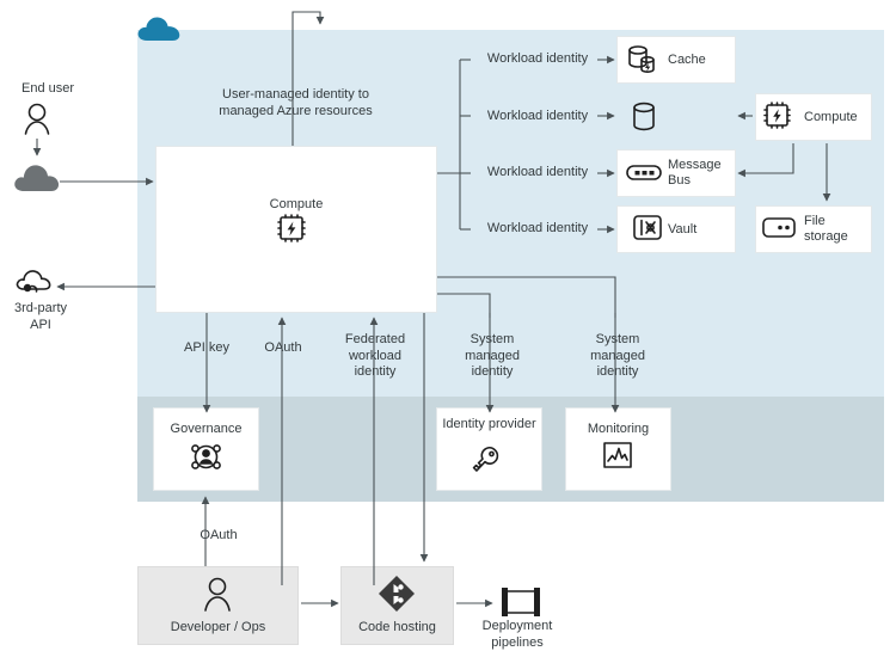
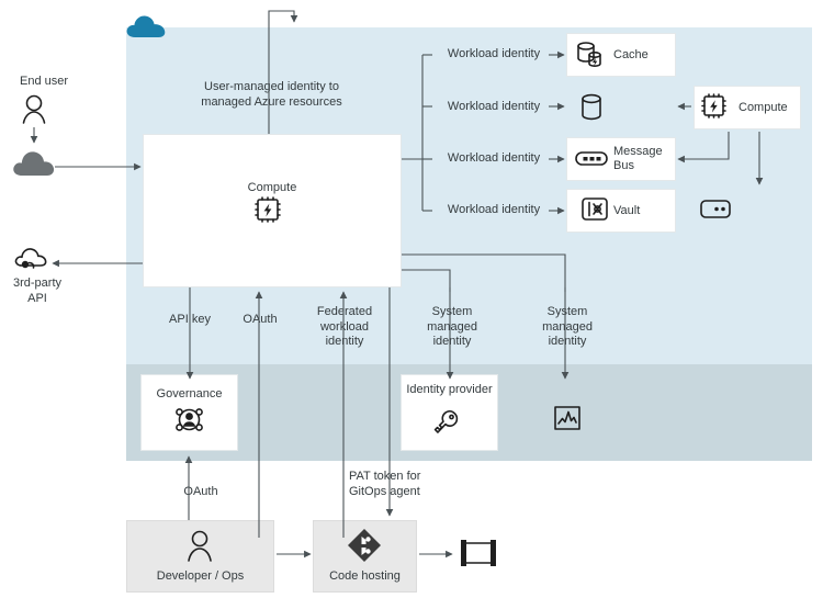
  End user
  3rd-party
  API
  User-managed identity to
  managed Azure resources
  Compute
  Workload identity
  Workload identity
  Workload identity
  Workload identity
  Cache
  Message Bus
  Vault
  Compute
- File storage
  API key
  OAuth
  Federated
  worload
  identity
  System
  managed
  identity
  System
  managed
  identity
  Governance
  Identity provider
- Monitoring
  Auth
+ PAT token for
+ GitOps agent
  Developer / Ops
  Code hosting
- Deployment
- pipelines
